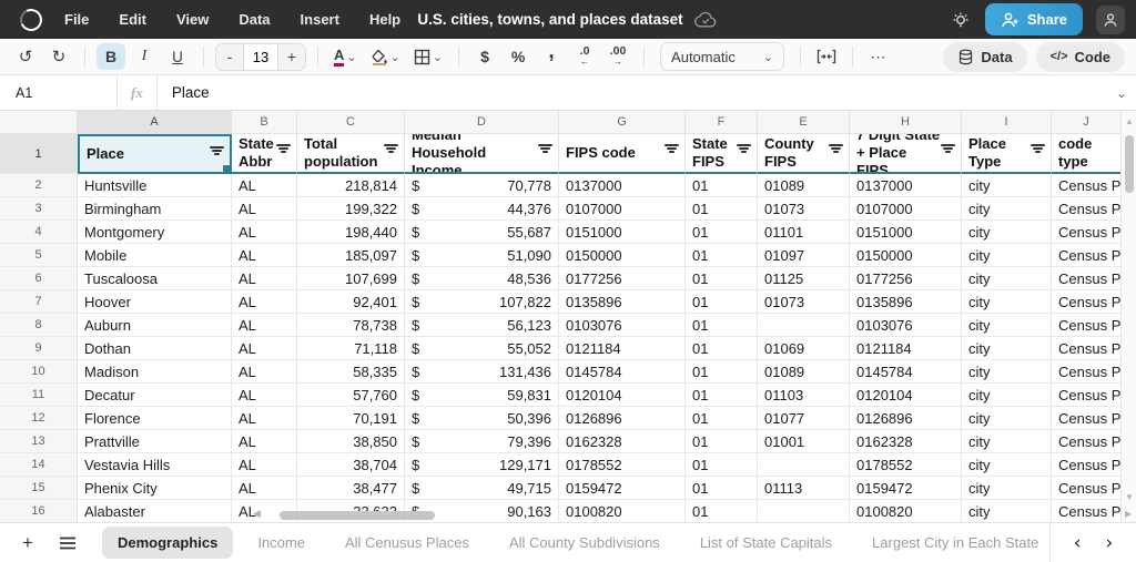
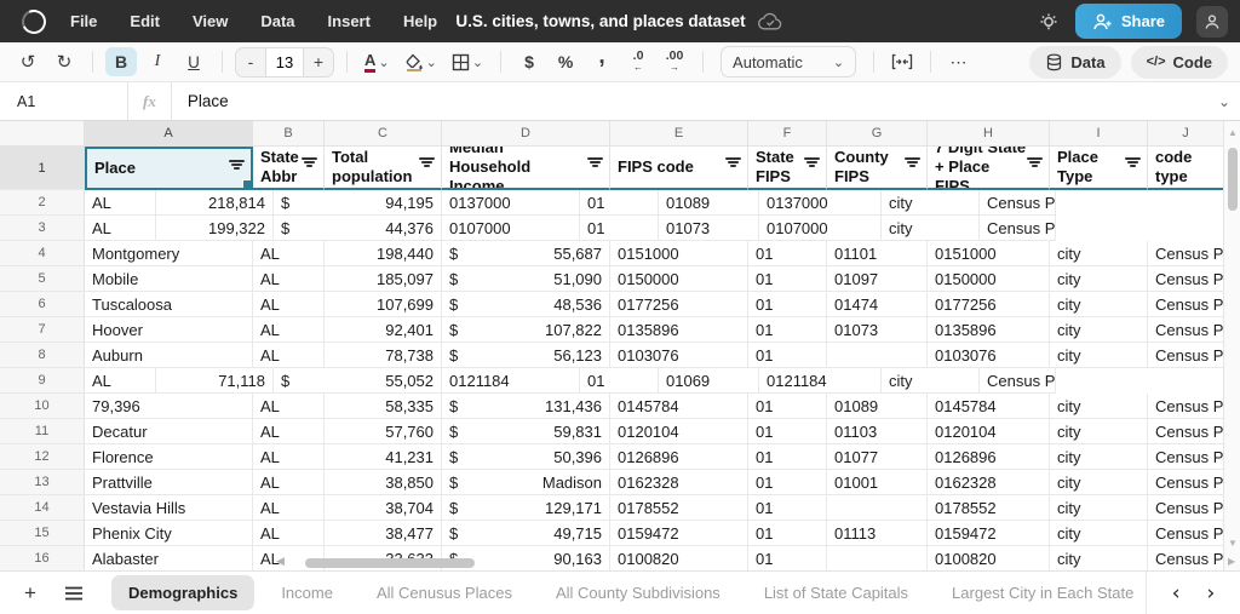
  File
  Edit
  View
  Data
  Insert
  Help
  U.S. cities, towns, and places dataset
  Share
  ↺
  ↻
  B
  I
  U
  -
  13
  +
  A
  ⌄
  ⌄
  ⌄
  $
  %
  ,
  .0
  ←
  .00
  →
  Automatic
  ⌄
  ⋯
  Data
  </>
  Code
  A1
  fx
  Place
  ⌄
  A
  B
  C
  D
- G
+ E
  F
- E
+ G
  H
  I
  J
  1
  Place
  State Abbr
  Total population
  Median Household Income
  FIPS code
  State FIPS
  County FIPS
  7 Digit State + Place FIPS
  Place Type
  code type
  2
- Huntsville
  AL
  218,814
  $
- 70,778
+ 94,195
  0137000
  01
  01089
  0137000
  city
  Census P
  3
- Birmingham
  AL
  199,322
  $
  44,376
  0107000
  01
  01073
  0107000
  city
  Census P
  4
  Montgomery
  AL
  198,440
  $
  55,687
  0151000
  01
  01101
  0151000
  city
  Census P
  5
  Mobile
  AL
  185,097
  $
  51,090
  0150000
  01
  01097
  0150000
  city
  Census P
  6
  Tuscaloosa
  AL
  107,699
  $
  48,536
  0177256
  01
- 01125
+ 01474
  0177256
  city
  Census P
  7
  Hoover
  AL
  92,401
  $
  107,822
  0135896
  01
  01073
  0135896
  city
  Census P
  8
  Auburn
  AL
  78,738
  $
  56,123
  0103076
  01
  0103076
  city
  Census P
  9
- Dothan
  AL
  71,118
  $
  55,052
  0121184
  01
  01069
  0121184
  city
  Census P
  10
- Madison
+ 79,396
  AL
  58,335
  $
  131,436
  0145784
  01
  01089
  0145784
  city
  Census P
  11
  Decatur
  AL
  57,760
  $
  59,831
  0120104
  01
  01103
  0120104
  city
  Census P
  12
  Florence
  AL
- 70,191
+ 41,231
  $
  50,396
  0126896
  01
  01077
  0126896
  city
  Census P
  13
  Prattville
  AL
  38,850
  $
- 79,396
+ Madison
  0162328
  01
  01001
  0162328
  city
  Census P
  14
  Vestavia Hills
  AL
  38,704
  $
  129,171
  0178552
  01
  0178552
  city
  Census P
  15
  Phenix City
  AL
  38,477
  $
  49,715
  0159472
  01
  01113
  0159472
  city
  Census P
  16
  Alabaster
  AL
  90,163
  0100820
  01
  0100820
  city
  Census P
  ▲
  ▼
  ▶
  ◀
  +
  Demographics
  Income
  All Cenusus Places
  All County Subdivisions
  List of State Capitals
  Largest City in Each State
  ‹
  ›
